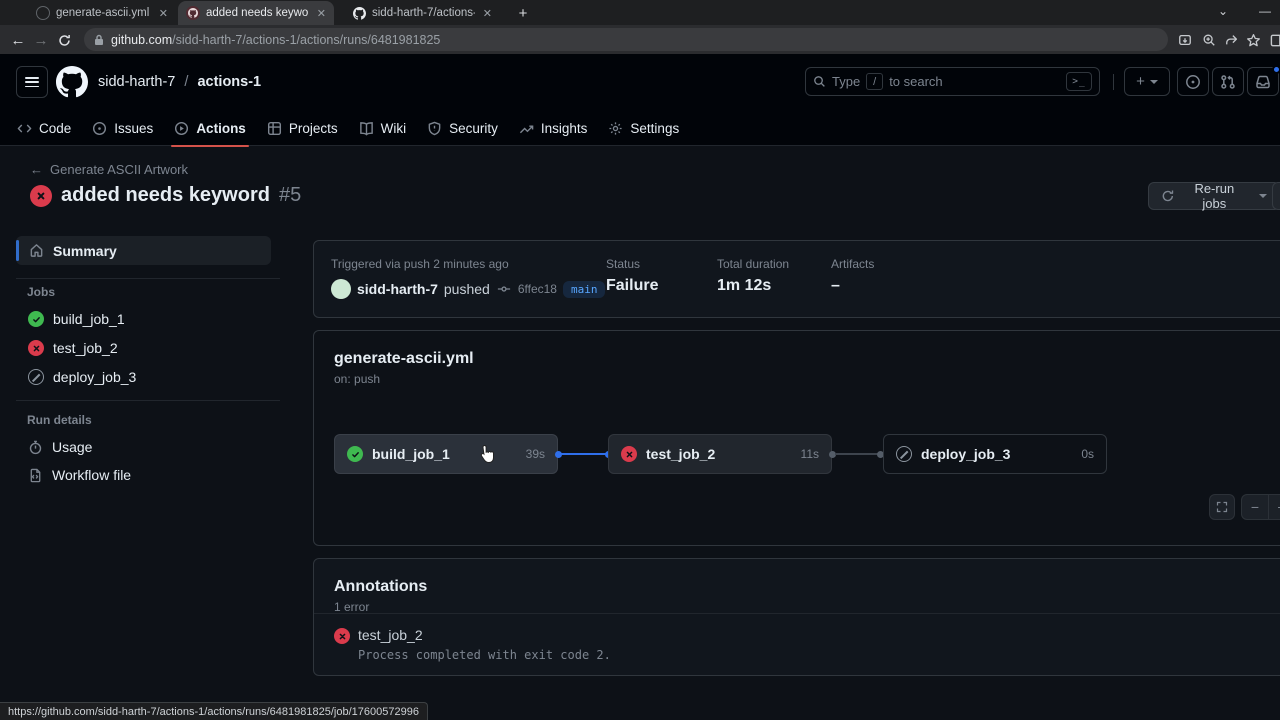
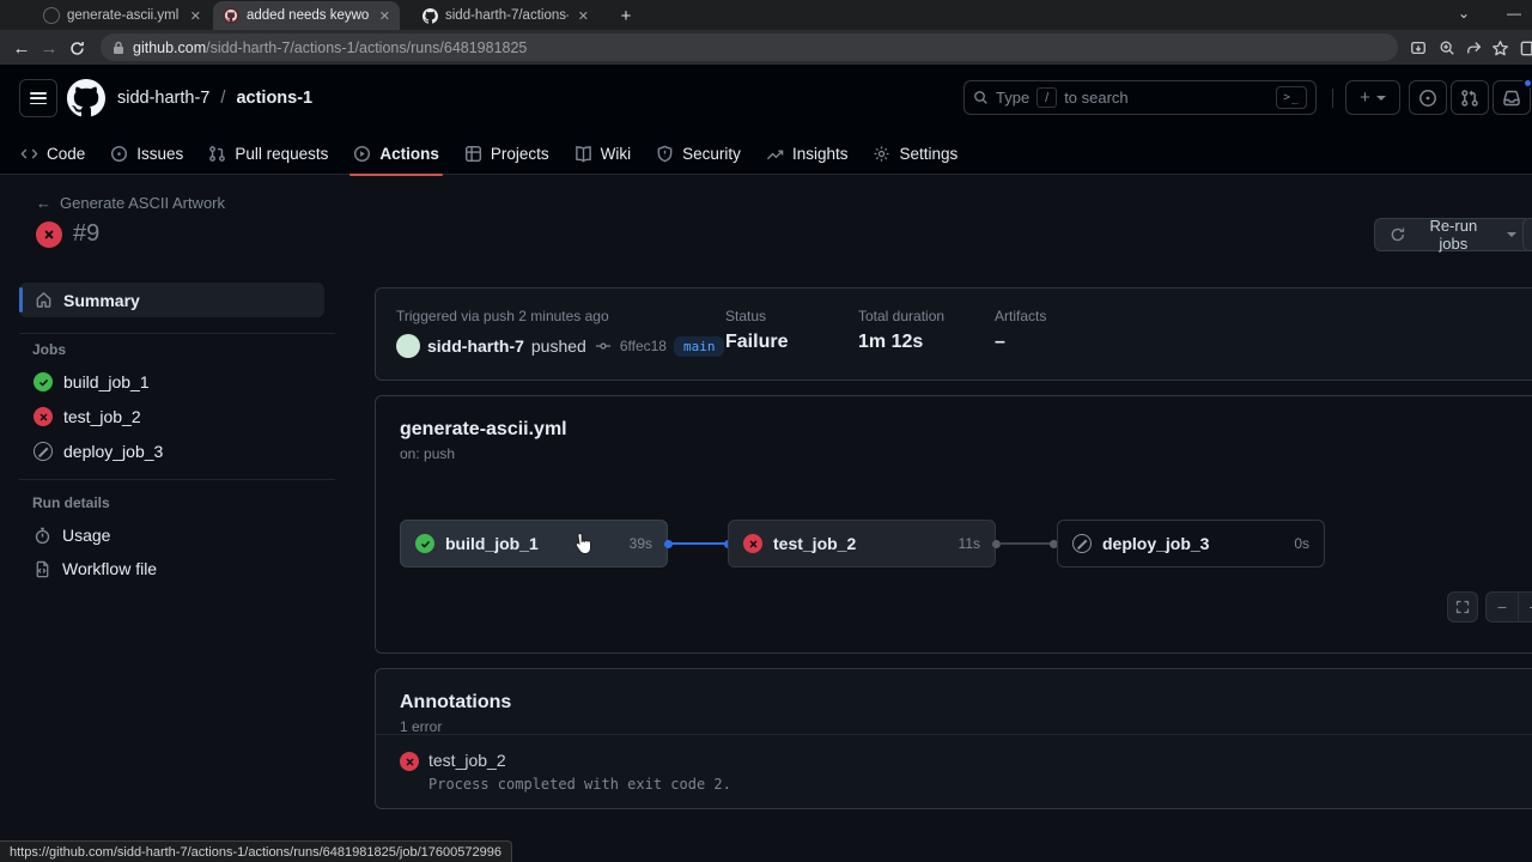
  ✕
  ✕
  sidd-harth-7/actions
  ✕
  +
  ⌄
  —
  ←
  →
  github.com/sidd-harth-7/actions-1/actions/runs/6481981825
  sidd-harth-7 / actions-1
  Type
  /
  to search
  >_
  +
  Code
  Issues
+ Pull requests
  Actions
  Projects
  Wiki
  Security
  Insights
  Settings
  ←
  Generate ASCII Artwork
- added needs keyword
- #5
+ #9
  Re-run jobs
  Summary
  Jobs
  build_job_1
  test_job_2
  deploy_job_3
  Run details
  Usage
  Workflow file
  Triggered via push 2 minutes ago
  sidd-harth-7
  pushed
  6ffec18
  main
  Status
  Failure
  Total duration
  1m 12s
  Artifacts
  –
  generate-ascii.yml
  on: push
  build_job_1
  39s
  test_job_2
  11s
  deploy_job_3
  0s
  −
  Annotations
  1 error
  test_job_2
  Process completed with exit code 2.
  https://github.com/sidd-harth-7/actions-1/actions/runs/6481981825/job/17600572996
